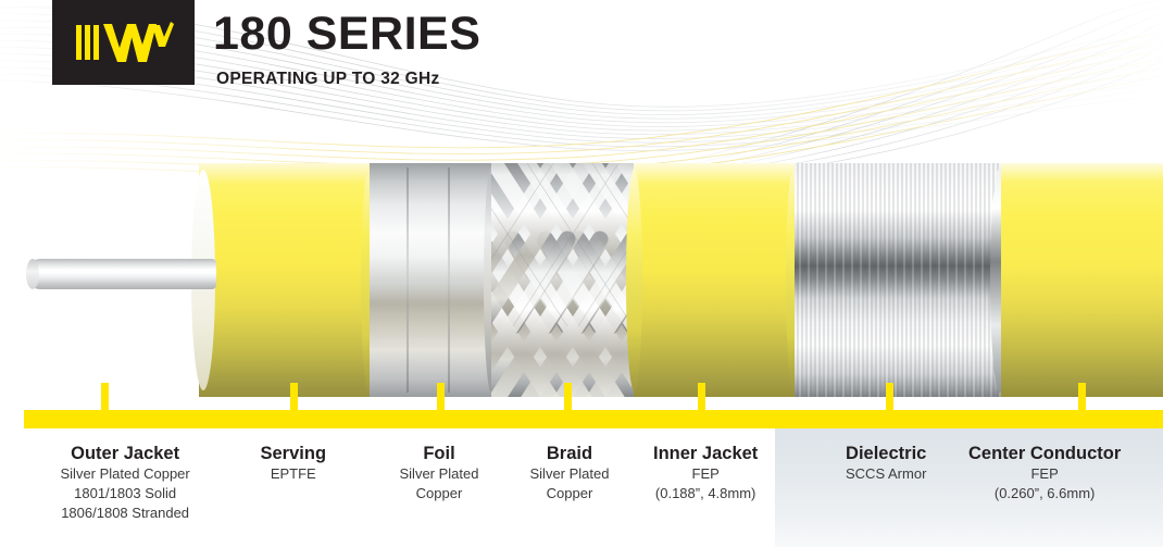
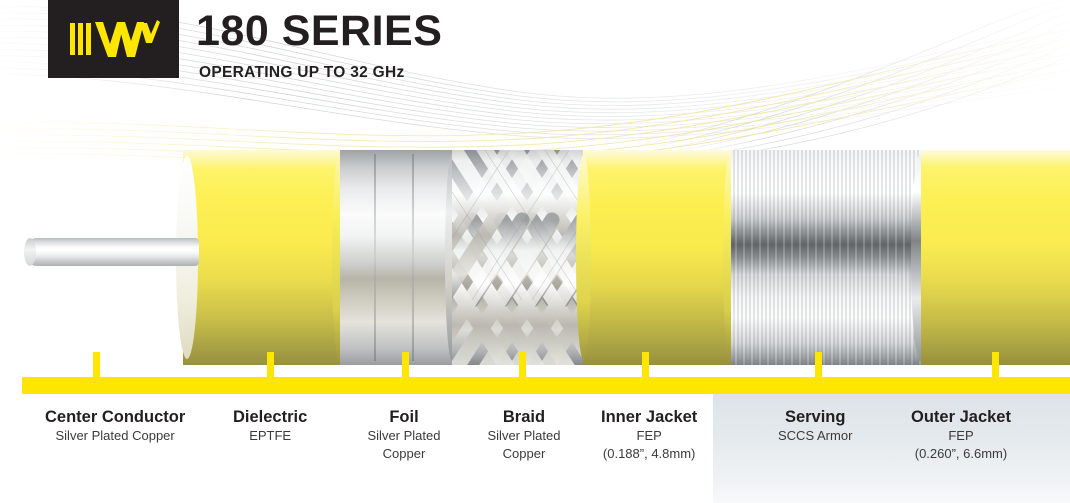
  180 SERIES
  OPERATING UP TO 32 GHz
- Outer Jacket
+ Center Conductor
  Silver Plated Copper
- 1801/1803 Solid
- 1806/1808 Stranded
- Serving
+ Dielectric
  EPTFE
  Foil
  Silver Plated
  Copper
  Braid
  Silver Plated
  Copper
  Inner Jacket
  FEP
  (0.188”, 4.8mm)
- Dielectric
+ Serving
  SCCS Armor
- Center Conductor
+ Outer Jacket
  FEP
  (0.260”, 6.6mm)
